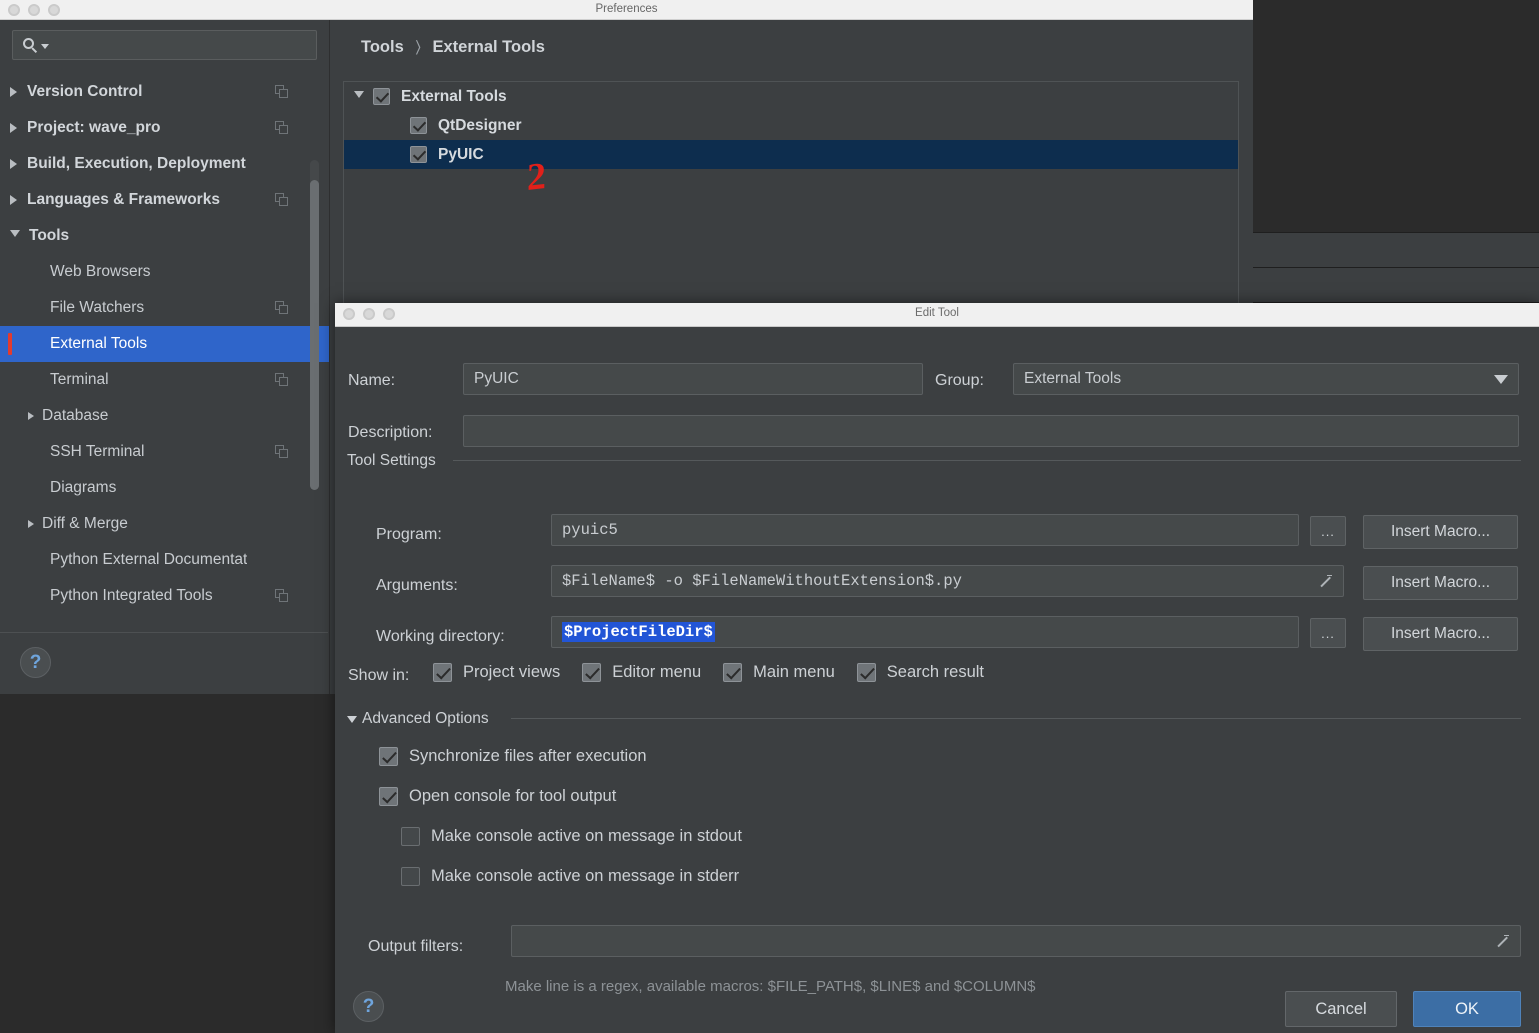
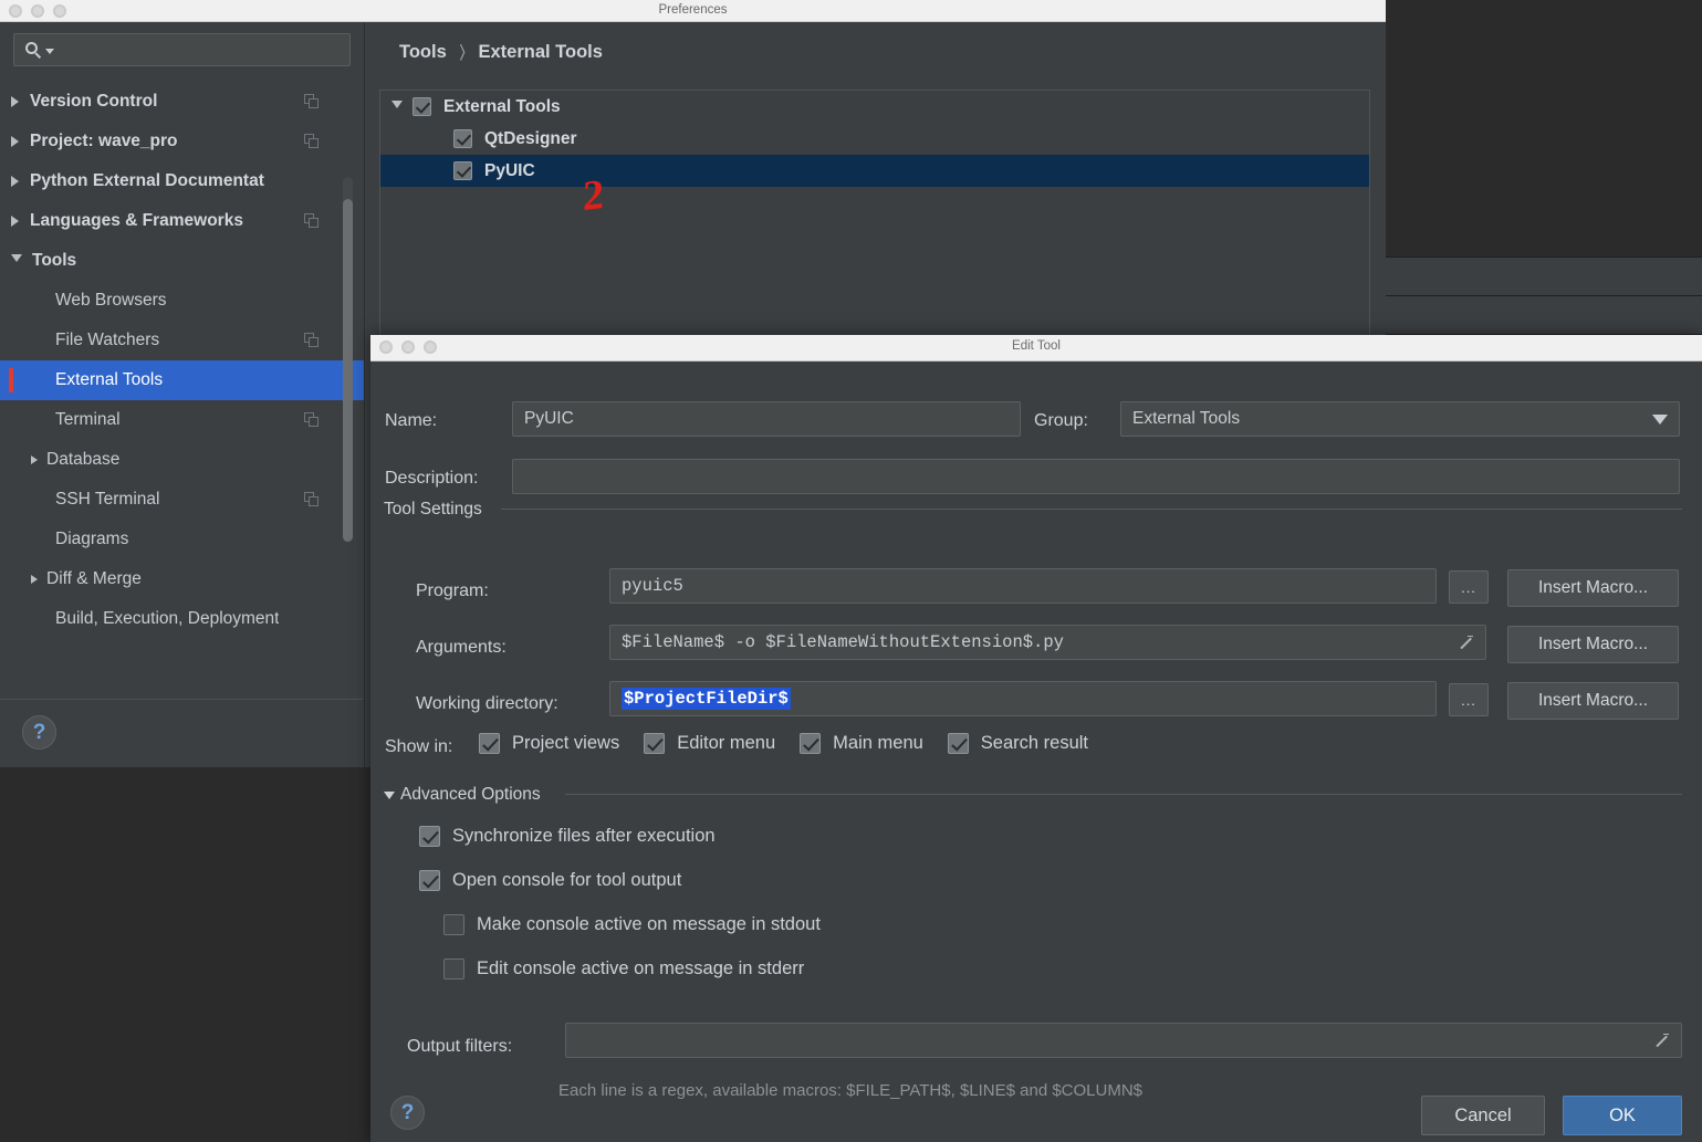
  Preferences
  Version Control
  Project: wave_pro
- Build, Execution, Deployment
+ Python External Documentat
  Languages & Frameworks
  Tools
  Web Browsers
  File Watchers
  External Tools
  Terminal
  Database
  SSH Terminal
  Diagrams
  Diff & Merge
- Python External Documentat
+ Build, Execution, Deployment
- Python Integrated Tools
  ?
  Tools 〉 External Tools
  External Tools
  QtDesigner
  PyUIC
  Edit Tool
  Name:
  PyUIC
  Group:
  External Tools
  Description:
  Tool Settings
  Program:
  pyuic5
  ...
  Insert Macro...
  Arguments:
  $FileName$ -o $FileNameWithoutExtension$.py
  Insert Macro...
  Working directory:
  $ProjectFileDir$
  ...
  Insert Macro...
  Show in:
  Project views
  Editor menu
  Main menu
  Search result
  Advanced Options
  Synchronize files after execution
  Open console for tool output
  Make console active on message in stdout
- Make console active on message in stderr
+ Edit console active on message in stderr
  Output filters:
- Make line is a regex, available macros: $FILE_PATH$, $LINE$ and $COLUMN$
+ Each line is a regex, available macros: $FILE_PATH$, $LINE$ and $COLUMN$
  ?
  Cancel
  OK
